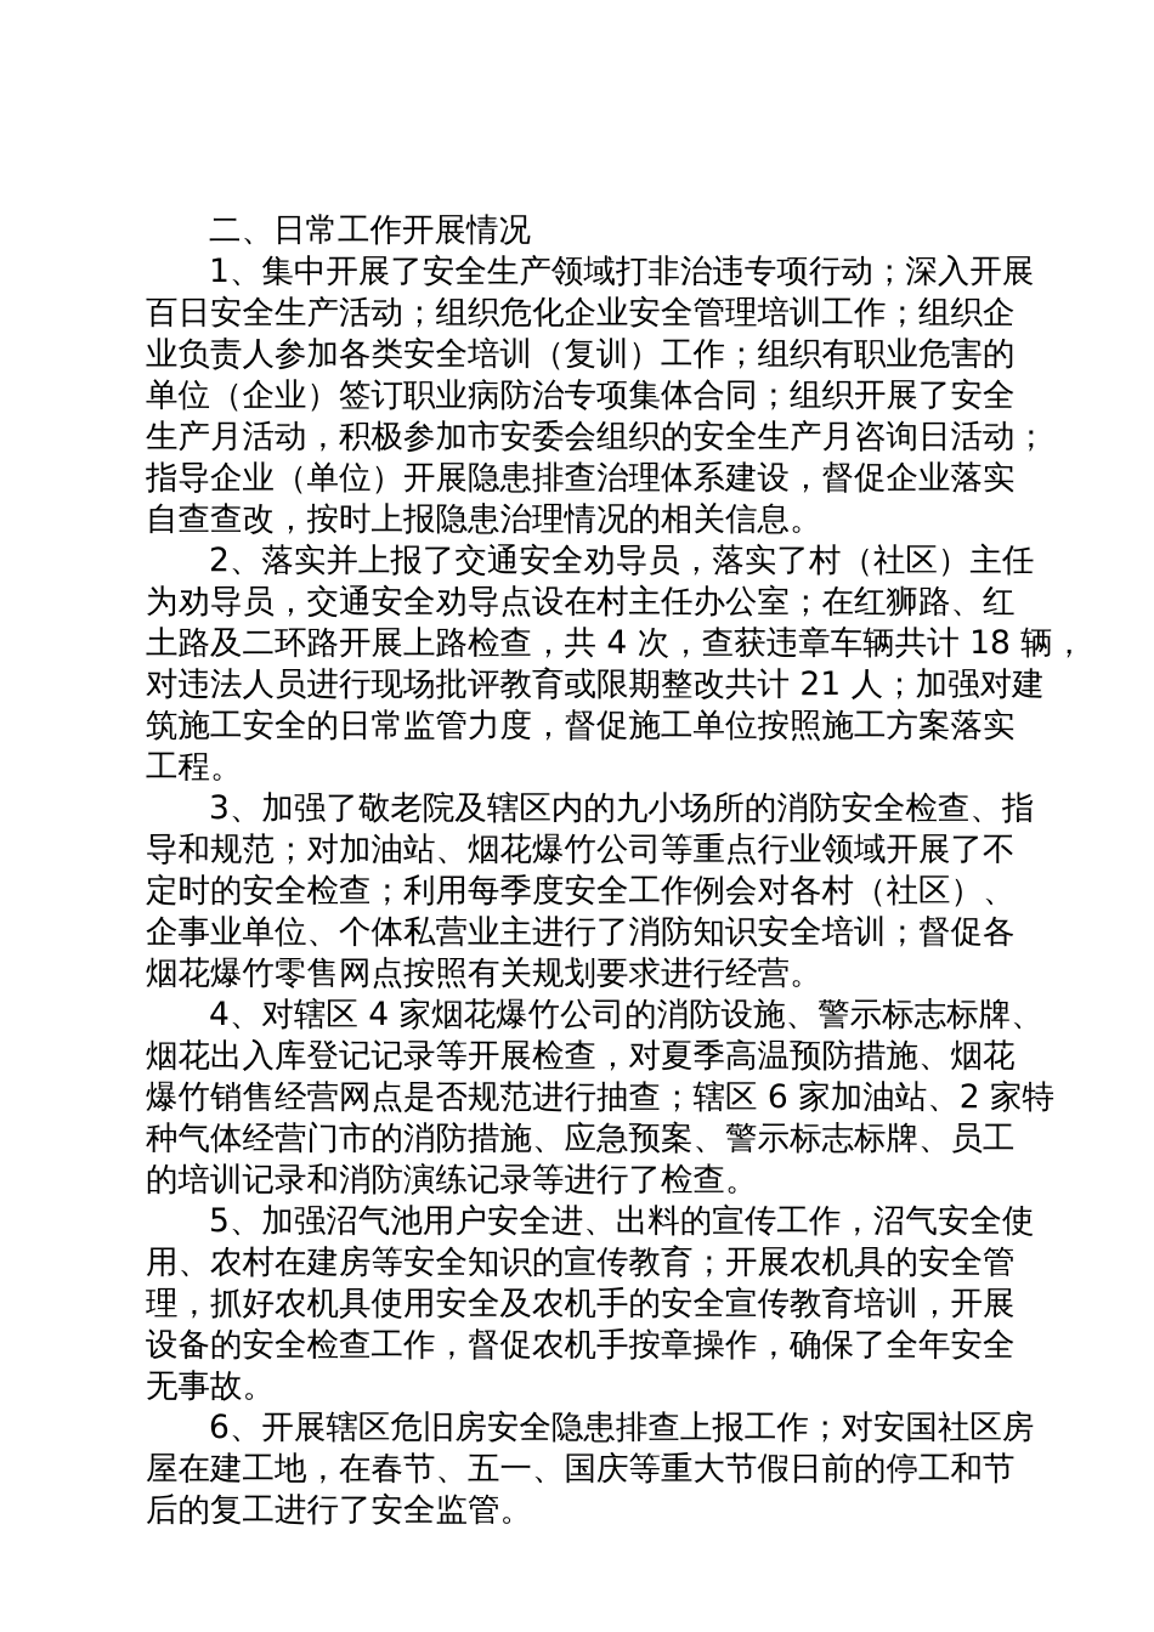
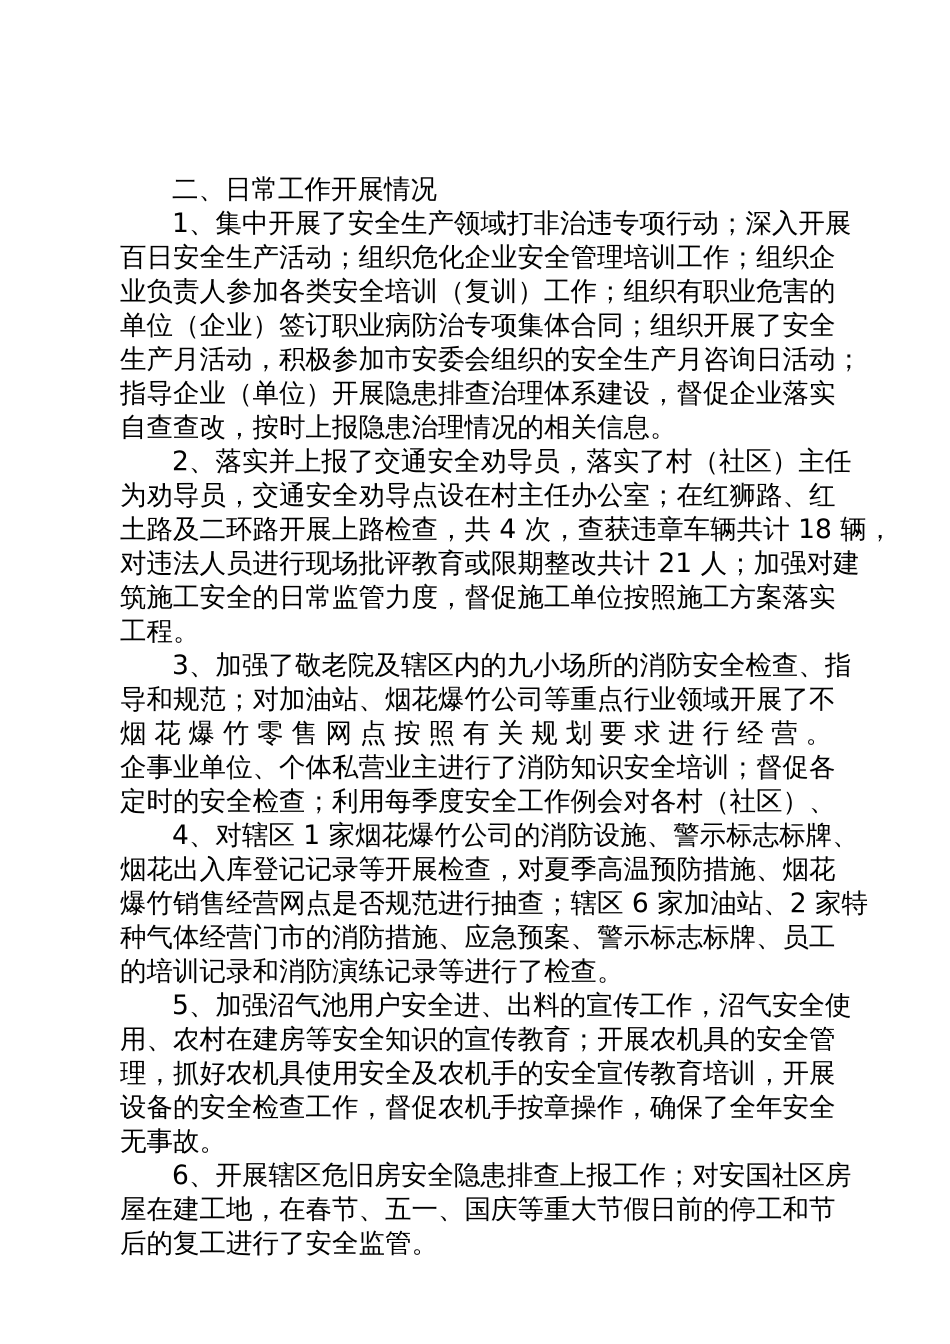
  二、日常工作开展情况
  1、集中开展了安全生产领域打非治违专项行动；深入开展
  百日安全生产活动；组织危化企业安全管理培训工作；组织企
  业负责人参加各类安全培训（复训）工作；组织有职业危害的
  单位（企业）签订职业病防治专项集体合同；组织开展了安全
  生产月活动，积极参加市安委会组织的安全生产月咨询日活动；
  指导企业（单位）开展隐患排查治理体系建设，督促企业落实
  自查查改，按时上报隐患治理情况的相关信息。
  2、落实并上报了交通安全劝导员，落实了村（社区）主任
  为劝导员，交通安全劝导点设在村主任办公室；在红狮路、红
  土路及二环路开展上路检查，共 4 次，查获违章车辆共计 18 辆，
  对违法人员进行现场批评教育或限期整改共计 21 人；加强对建
  筑施工安全的日常监管力度，督促施工单位按照施工方案落实
  工程。
  3、加强了敬老院及辖区内的九小场所的消防安全检查、指
  导和规范；对加油站、烟花爆竹公司等重点行业领域开展了不
- 定时的安全检查；利用每季度安全工作例会对各村（社区）、
+ 烟花爆竹零售网点按照有关规划要求进行经营。
  企事业单位、个体私营业主进行了消防知识安全培训；督促各
- 烟花爆竹零售网点按照有关规划要求进行经营。
+ 定时的安全检查；利用每季度安全工作例会对各村（社区）、
- 4、对辖区 4 家烟花爆竹公司的消防设施、警示标志标牌、
+ 4、对辖区 1 家烟花爆竹公司的消防设施、警示标志标牌、
  烟花出入库登记记录等开展检查，对夏季高温预防措施、烟花
  爆竹销售经营网点是否规范进行抽查；辖区 6 家加油站、2 家特
  种气体经营门市的消防措施、应急预案、警示标志标牌、员工
  的培训记录和消防演练记录等进行了检查。
  5、加强沼气池用户安全进、出料的宣传工作，沼气安全使
  用、农村在建房等安全知识的宣传教育；开展农机具的安全管
  理，抓好农机具使用安全及农机手的安全宣传教育培训，开展
  设备的安全检查工作，督促农机手按章操作，确保了全年安全
  无事故。
  6、开展辖区危旧房安全隐患排查上报工作；对安国社区房
  屋在建工地，在春节、五一、国庆等重大节假日前的停工和节
  后的复工进行了安全监管。
